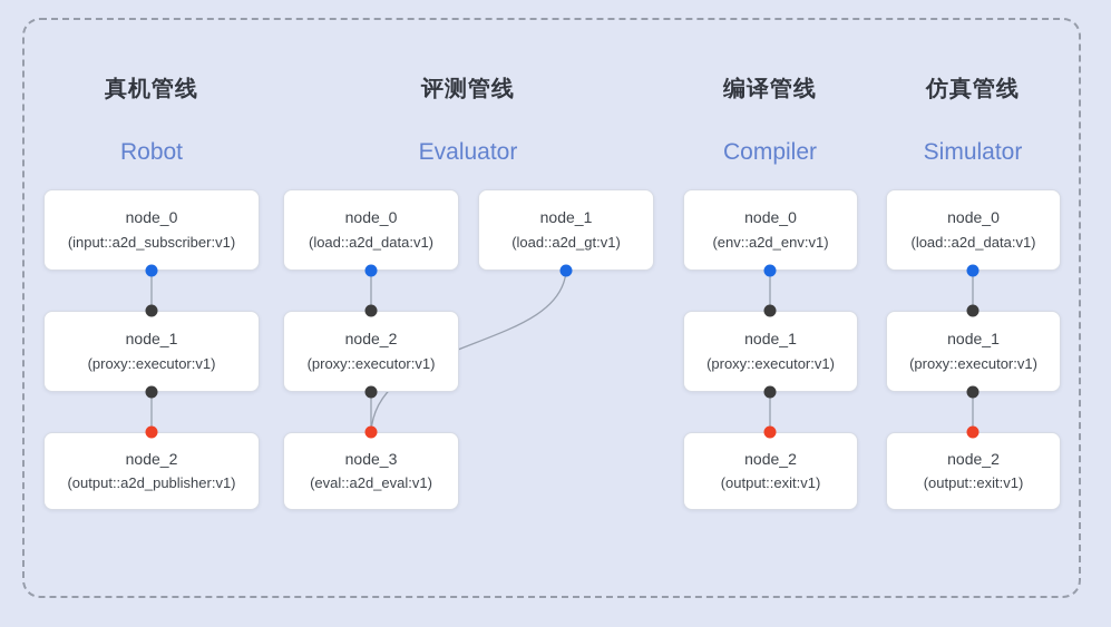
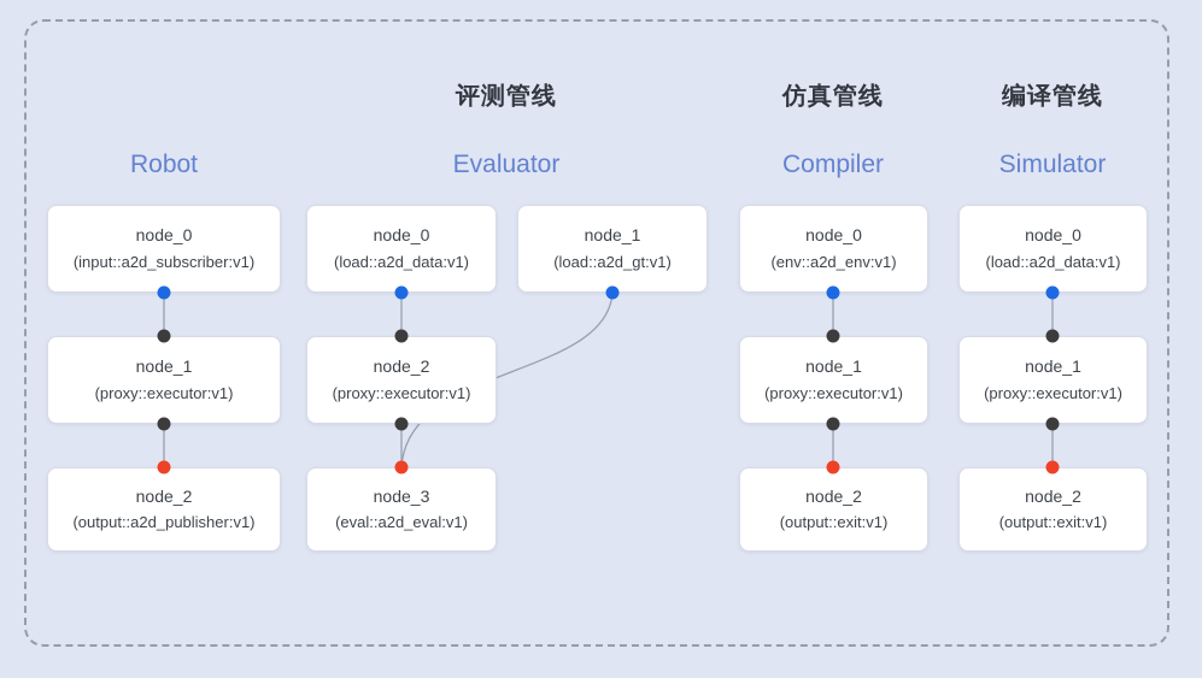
- 真机管线
  Robot
  评测管线
  Evaluator
- 编译管线
+ 仿真管线
  Compiler
- 仿真管线
+ 编译管线
  Simulator
  node_0
  (input::a2d_subscriber:v1)
  node_1
  (proxy::executor:v1)
  node_2
  (output::a2d_publisher:v1)
  node_0
  (load::a2d_data:v1)
  node_1
  (load::a2d_gt:v1)
  node_2
  (proxy::executor:v1)
  node_3
  (eval::a2d_eval:v1)
  node_0
  (env::a2d_env:v1)
  node_1
  (proxy::executor:v1)
  node_2
  (output::exit:v1)
  node_0
  (load::a2d_data:v1)
  node_1
  (proxy::executor:v1)
  node_2
  (output::exit:v1)
